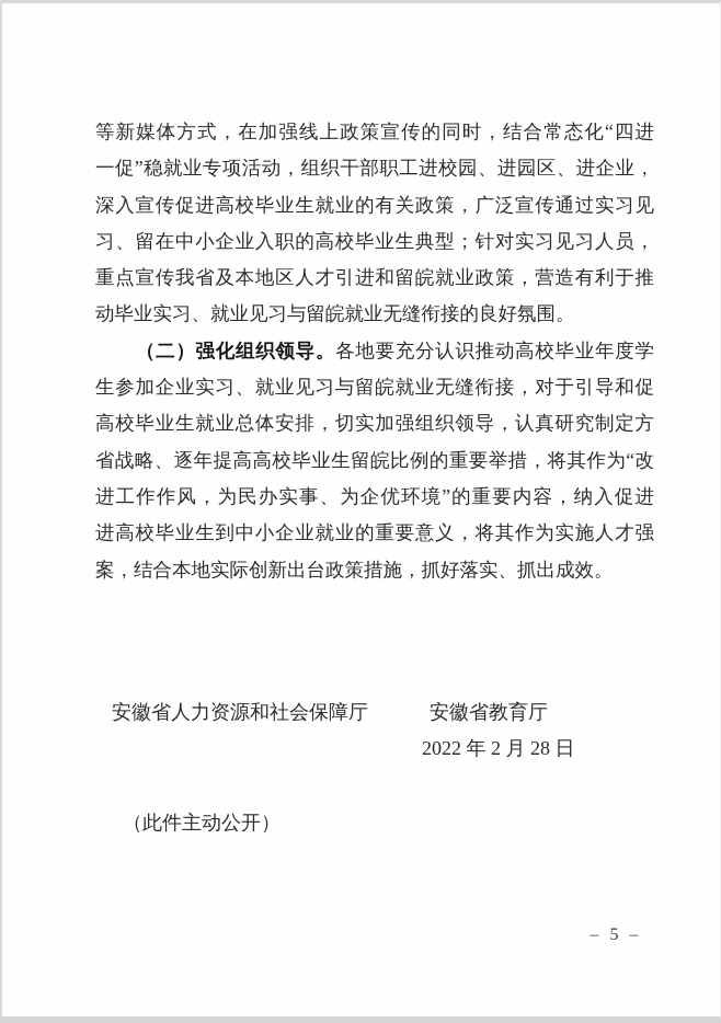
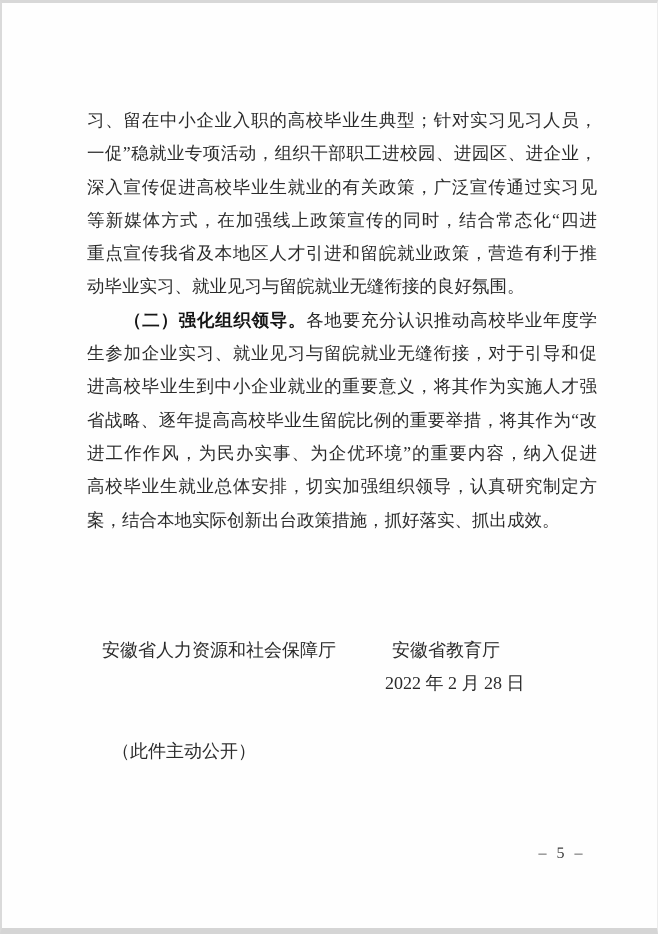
- 等新媒体方式，在加强线上政策宣传的同时，结合常态化“四进
+ 习、留在中小企业入职的高校毕业生典型；针对实习见习人员，
  一促”稳就业专项活动，组织干部职工进校园、进园区、进企业，
  深入宣传促进高校毕业生就业的有关政策，广泛宣传通过实习见
- 习、留在中小企业入职的高校毕业生典型；针对实习见习人员，
+ 等新媒体方式，在加强线上政策宣传的同时，结合常态化“四进
  重点宣传我省及本地区人才引进和留皖就业政策，营造有利于推
  动毕业实习、就业见习与留皖就业无缝衔接的良好氛围。
  （二）强化组织领导。各地要充分认识推动高校毕业年度学
  生参加企业实习、就业见习与留皖就业无缝衔接，对于引导和促
- 高校毕业生就业总体安排，切实加强组织领导，认真研究制定方
+ 进高校毕业生到中小企业就业的重要意义，将其作为实施人才强
  省战略、逐年提高高校毕业生留皖比例的重要举措，将其作为“改
  进工作作风，为民办实事、为企优环境”的重要内容，纳入促进
- 进高校毕业生到中小企业就业的重要意义，将其作为实施人才强
+ 高校毕业生就业总体安排，切实加强组织领导，认真研究制定方
  案，结合本地实际创新出台政策措施，抓好落实、抓出成效。
  安徽省人力资源和社会保障厅
  安徽省教育厅
  2022 年 2 月 28 日
  （此件主动公开）
  – 5 –
